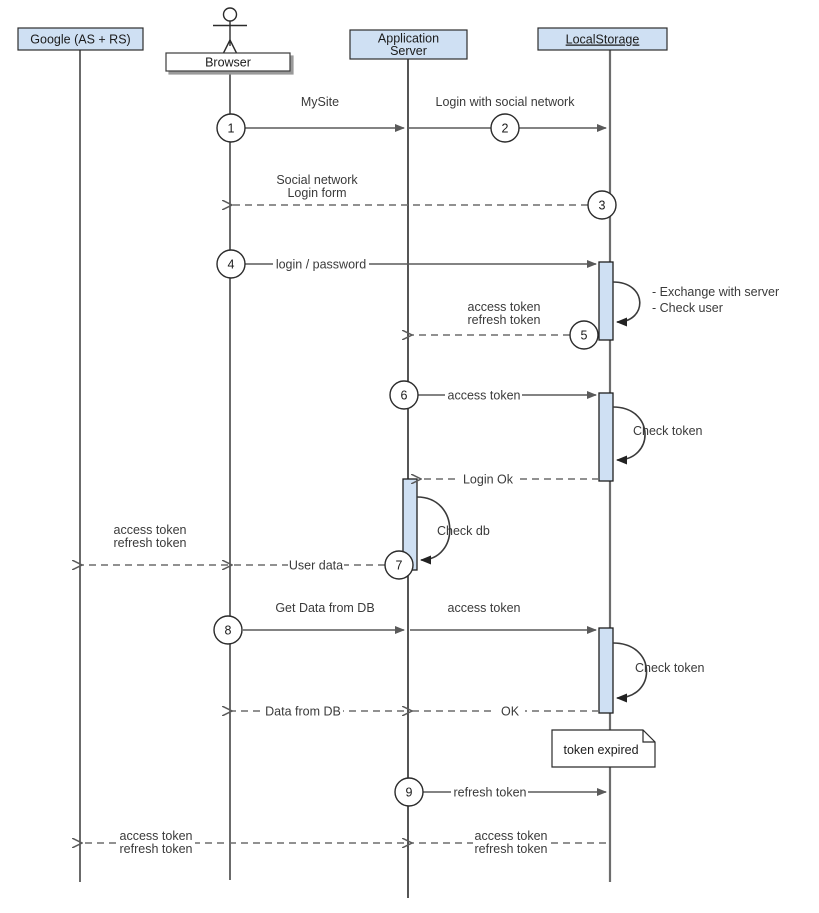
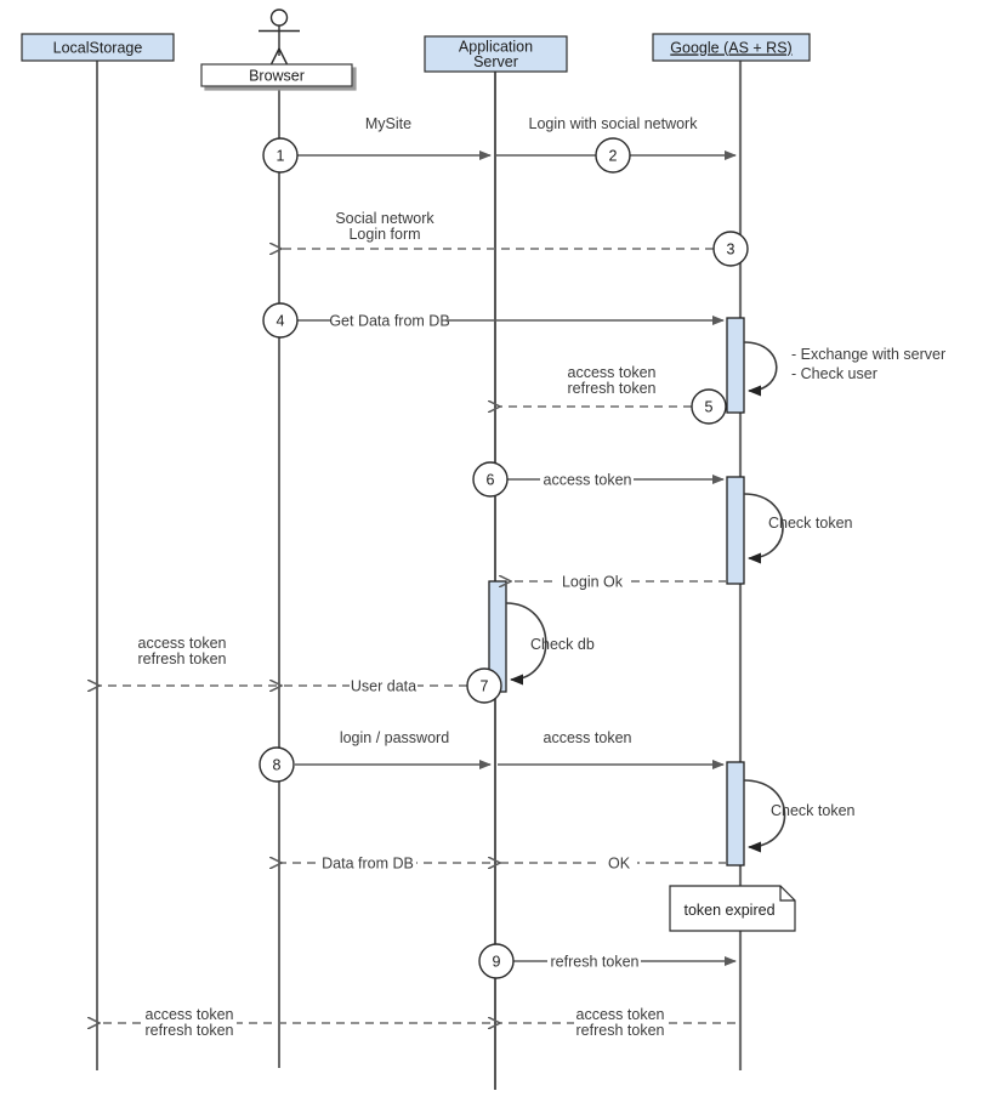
- Google (AS + RS)
+ LocalStorage
  Browser
  Application
  Server
- LocalStorage
+ Google (AS + RS)
  MySite
  Login with social network
  Social network
  Login form
- login / password
+ Get Data from DB
  - Exchange with server
  - Check user
  access token
  refresh token
  access token
  Check token
  Login Ok
  Check db
  User data
  access token
  refresh token
- Get Data from DB
+ login / password
  access token
  Check token
  OK
  Data from DB
  token expired
  refresh token
  access token
  refresh token
  access token
  refresh token
  1
  2
  3
  4
  5
  6
  7
  8
  9
